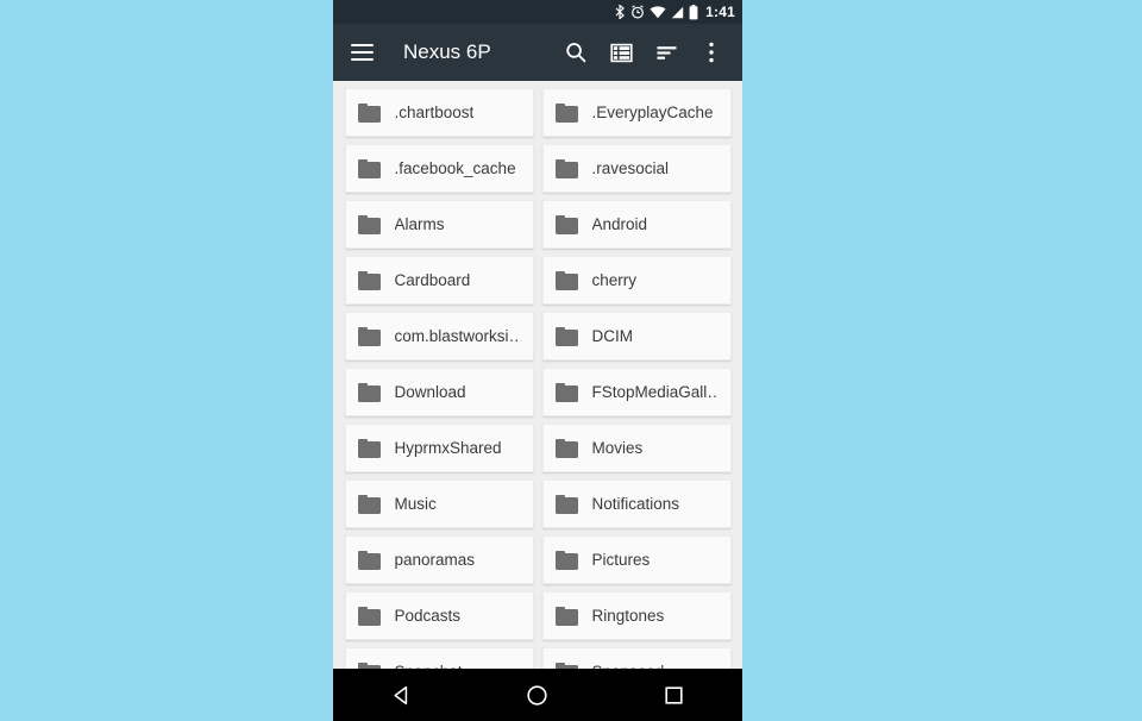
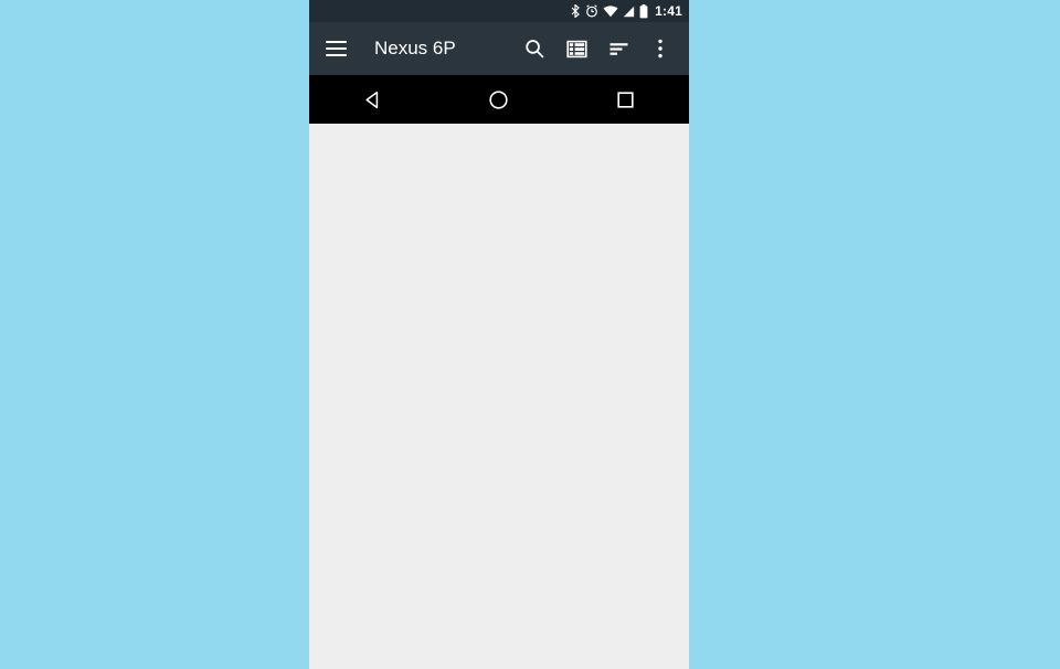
  1:41
  Nexus 6P
- .chartboost
- .EveryplayCache
- .facebook_cache
- .ravesocial
- Alarms
- Android
- Cardboard
- cherry
- com.blastworksi…
- DCIM
- Download
- FStopMediaGall…
- HyprmxShared
- Movies
- Music
- Notifications
- panoramas
- Pictures
- Podcasts
- Ringtones
